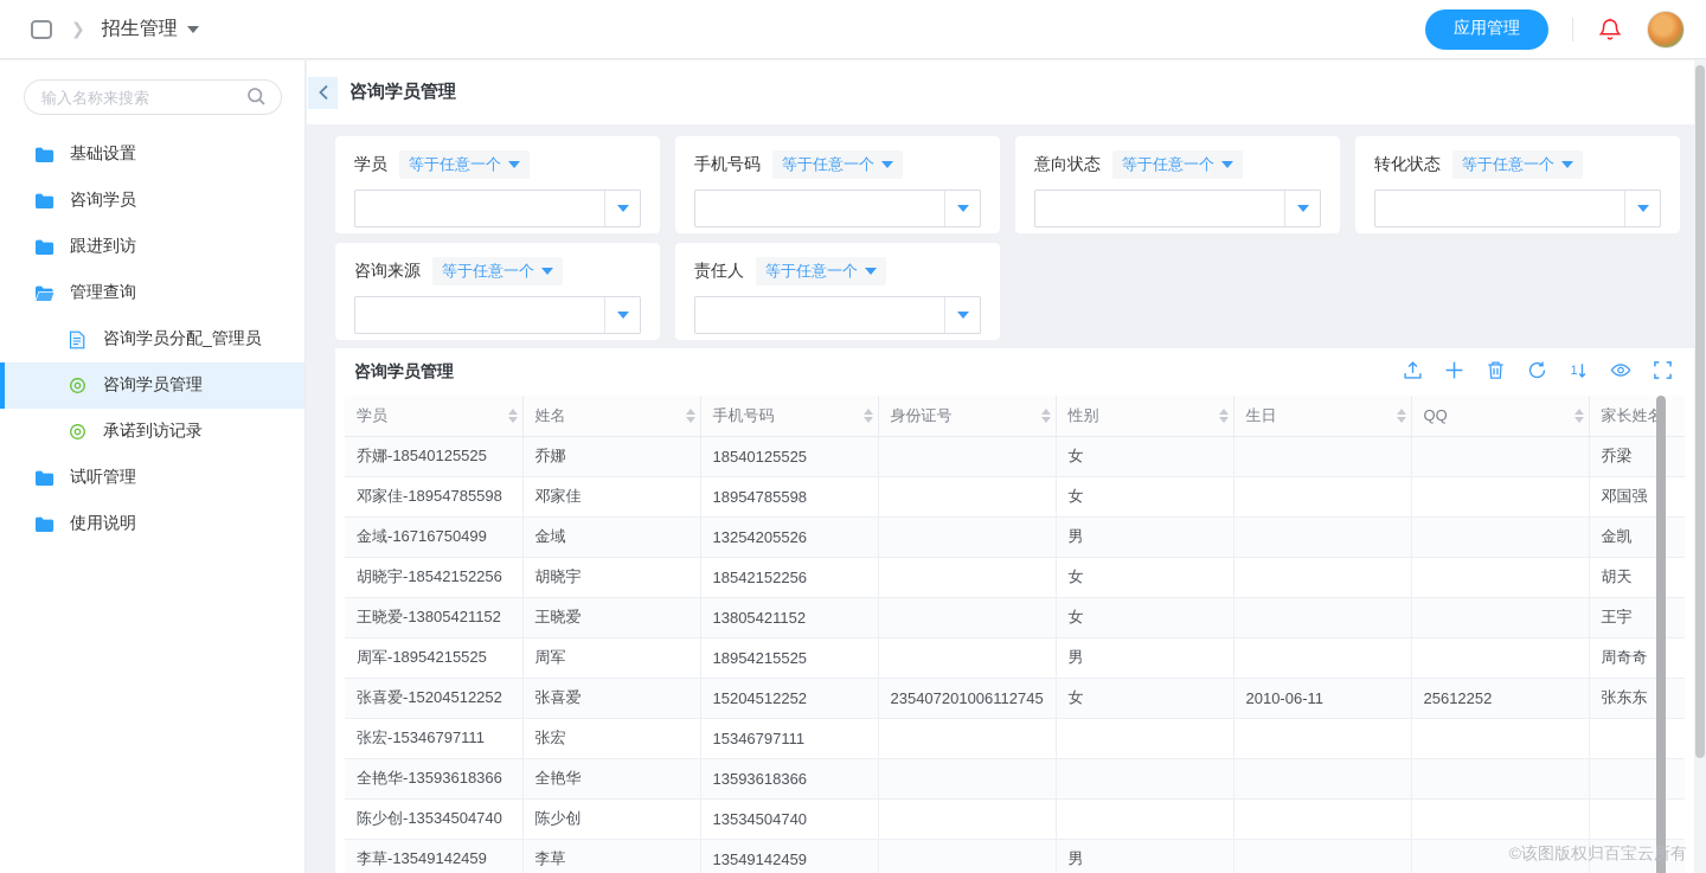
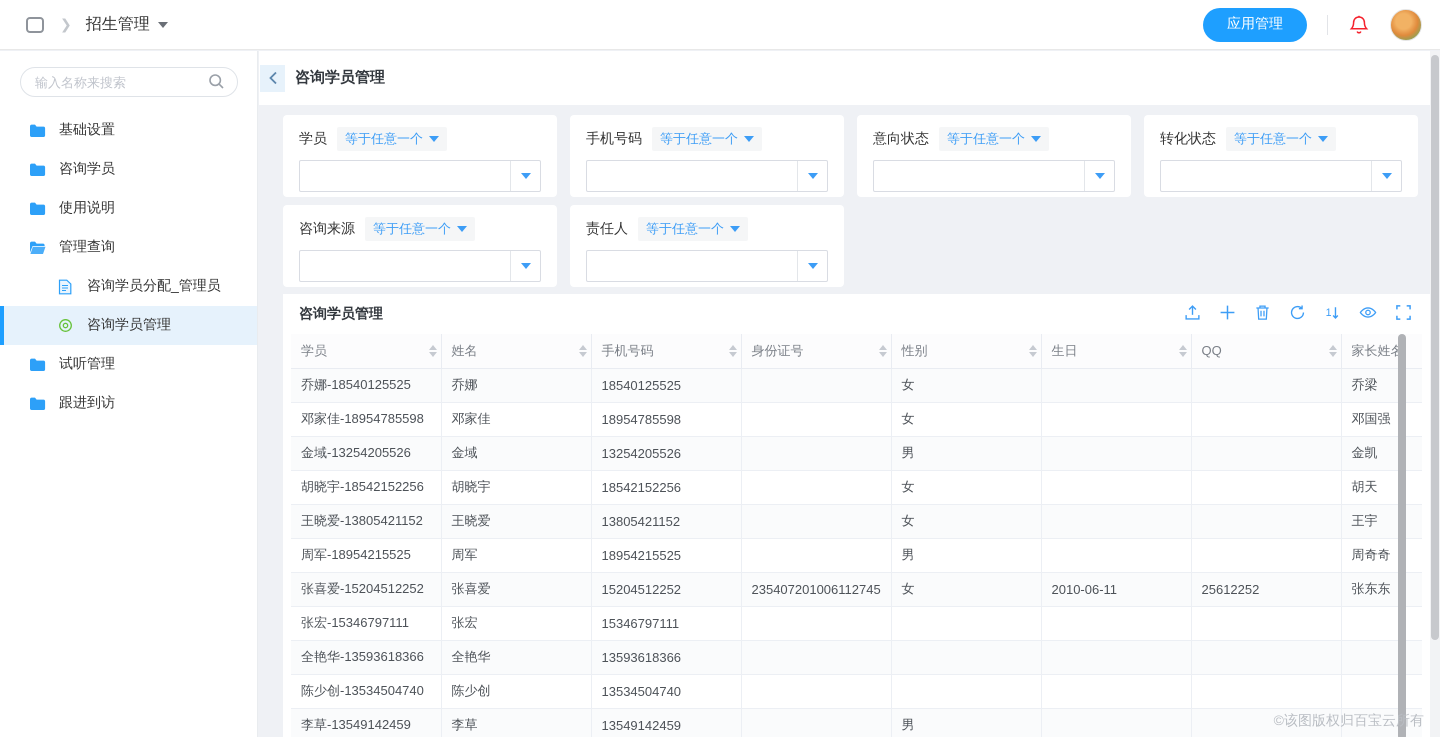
  ❯
  招生管理
  应用管理
  输入名称来搜索
  基础设置
  咨询学员
- 跟进到访
+ 使用说明
  管理查询
  咨询学员分配_管理员
  咨询学员管理
- 承诺到访记录
  试听管理
- 使用说明
+ 跟进到访
  咨询学员管理
  学员
  等于任意一个
  手机号码
  等于任意一个
  意向状态
  等于任意一个
  转化状态
  等于任意一个
  咨询来源
  等于任意一个
  责任人
  等于任意一个
  咨询学员管理
  1
  学员	姓名	手机号码	身份证号	性别	生日	QQ	家长姓名
  乔娜-18540125525	乔娜	18540125525		女			乔梁
  邓家佳-18954785598	邓家佳	18954785598		女			邓国强
- 金域-16716750499	金域	13254205526		男			金凯
+ 金域-13254205526	金域	13254205526		男			金凯
  胡晓宇-18542152256	胡晓宇	18542152256		女			胡天
  王晓爱-13805421152	王晓爱	13805421152		女			王宇
  周军-18954215525	周军	18954215525		男			周奇奇
  张喜爱-15204512252	张喜爱	15204512252	235407201006112745	女	2010-06-11	25612252	张东东
  张宏-15346797111	张宏	15346797111
  全艳华-13593618366	全艳华	13593618366
  陈少创-13534504740	陈少创	13534504740
  李草-13549142459	李草	13549142459		男
  ©该图版权归百宝云所有
